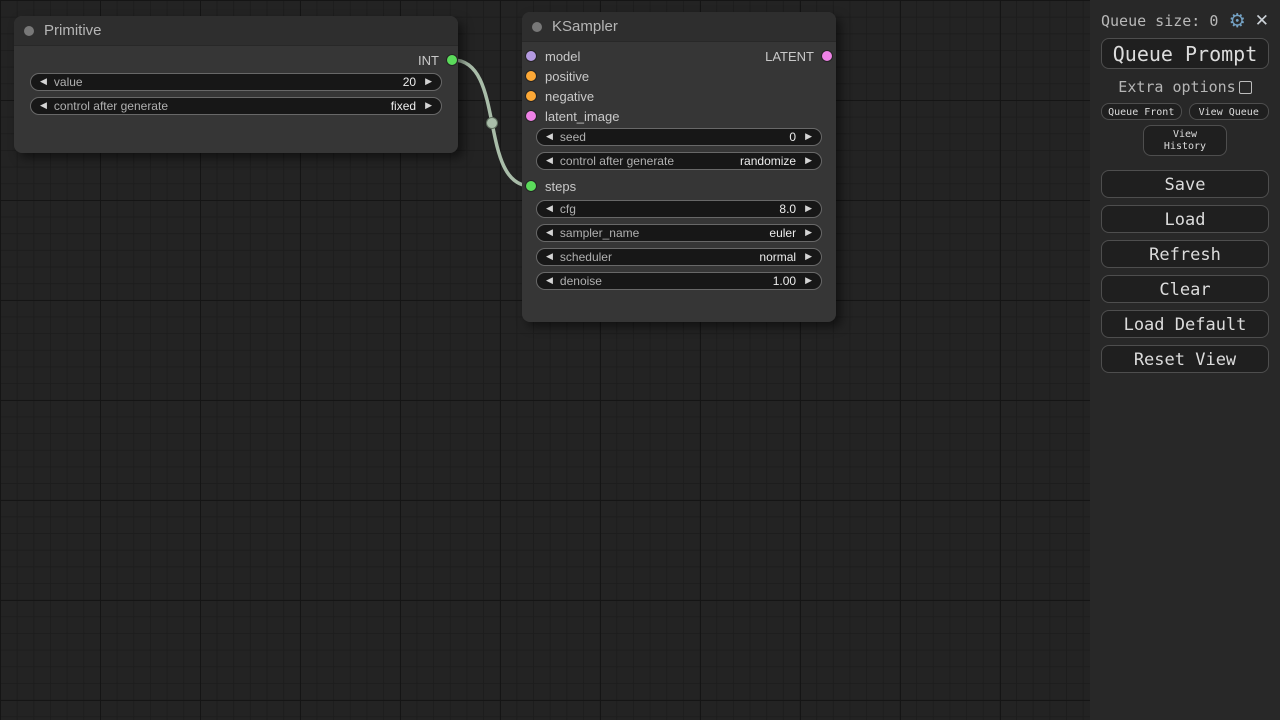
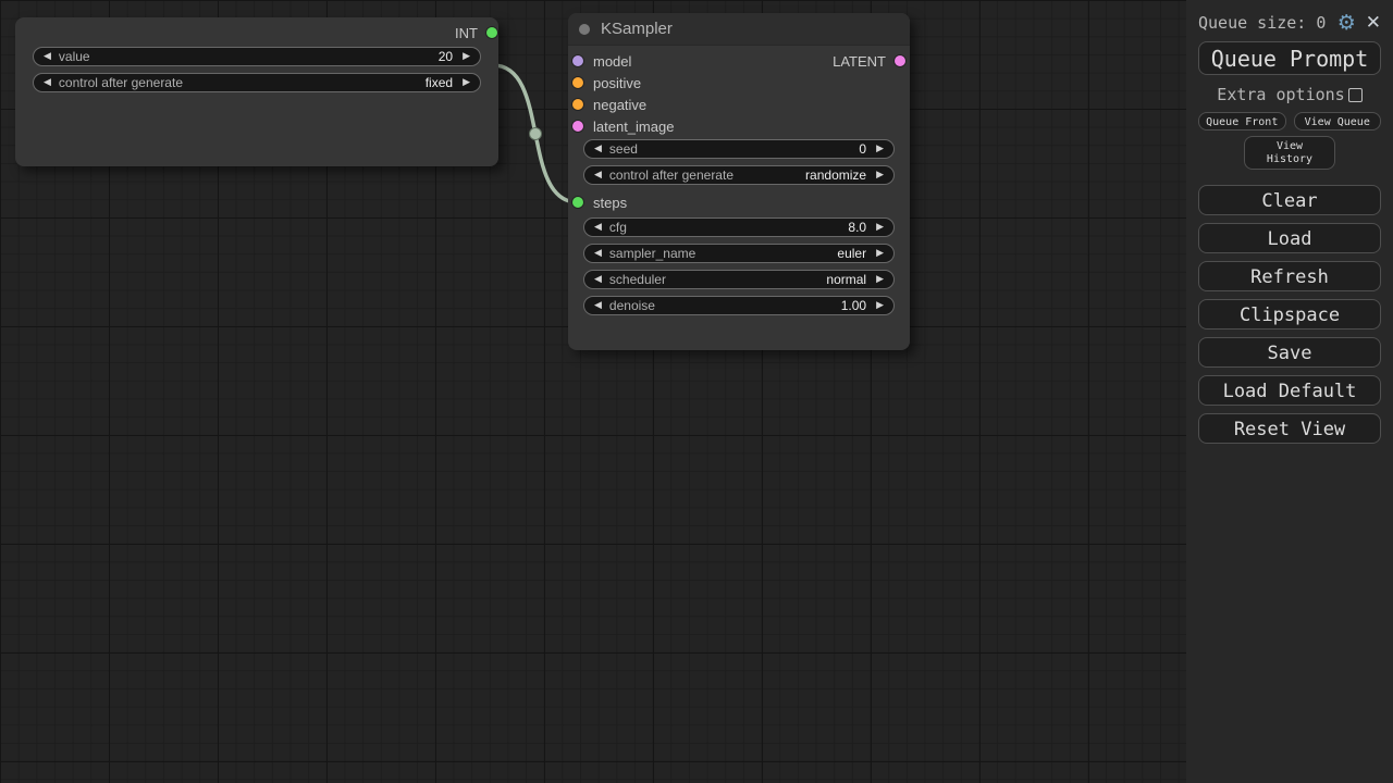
- Primitive
  INT
  ◀
  value
  20
  ▶
  ◀
  control after generate
  fixed
  ▶
  KSampler
  model
  positive
  negative
  latent_image
  steps
  LATENT
  ◀
  seed
  0
  ▶
  ◀
  control after generate
  randomize
  ▶
  ◀
  cfg
  8.0
  ▶
  ◀
  sampler_name
  euler
  ▶
  ◀
  scheduler
  normal
  ▶
  ◀
  denoise
  1.00
  ▶
  Queue size: 0
  ⚙
  ✕
  Queue Prompt
  Extra options
  Queue Front
  View Queue
  View History
- Save
+ Clear
  Load
  Refresh
+ Clipspace
- Clear
+ Save
  Load Default
  Reset View
